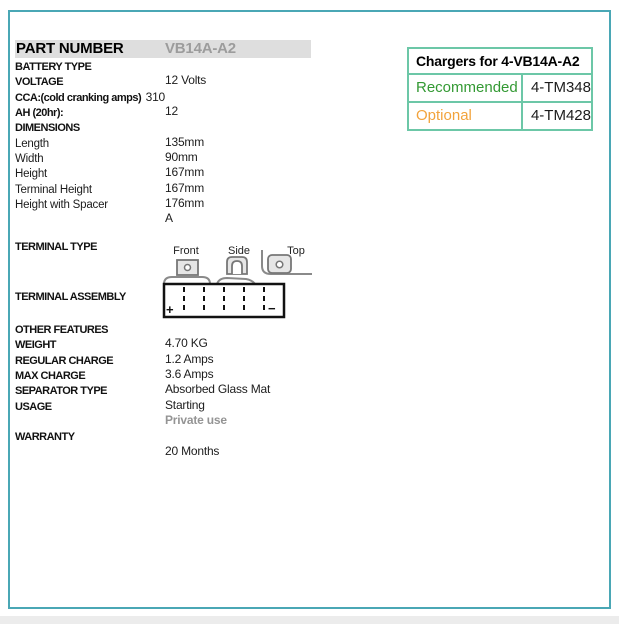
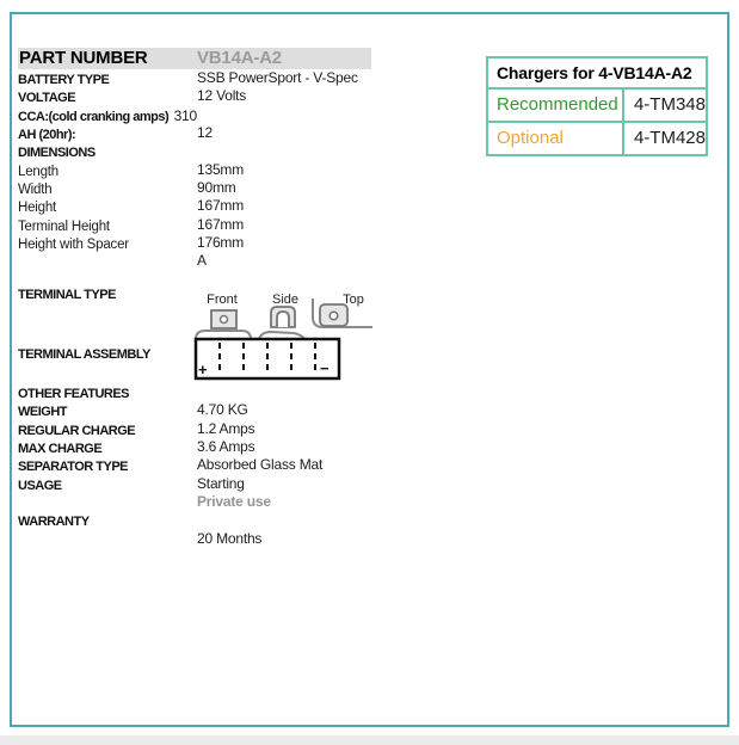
  PART NUMBER
  VB14A-A2
  BATTERY TYPE
+ SSB PowerSport - V-Spec
  VOLTAGE
  12 Volts
  CCA:(cold cranking amps) 310
  AH (20hr):
  12
  DIMENSIONS
  Length
  135mm
  Width
  90mm
  Height
  167mm
  Terminal Height
  167mm
  Height with Spacer
  176mm
  A
  TERMINAL TYPE
  TERMINAL ASSEMBLY
  Front
  Side
  Top
  +
  −
  OTHER FEATURES
  WEIGHT
  4.70 KG
  REGULAR CHARGE
  1.2 Amps
  MAX CHARGE
  3.6 Amps
  SEPARATOR TYPE
  Absorbed Glass Mat
  USAGE
  Starting
  Private use
  WARRANTY
  20 Months
  Chargers for 4-VB14A-A2
  Recommended
  4-TM348
  Optional
  4-TM428
